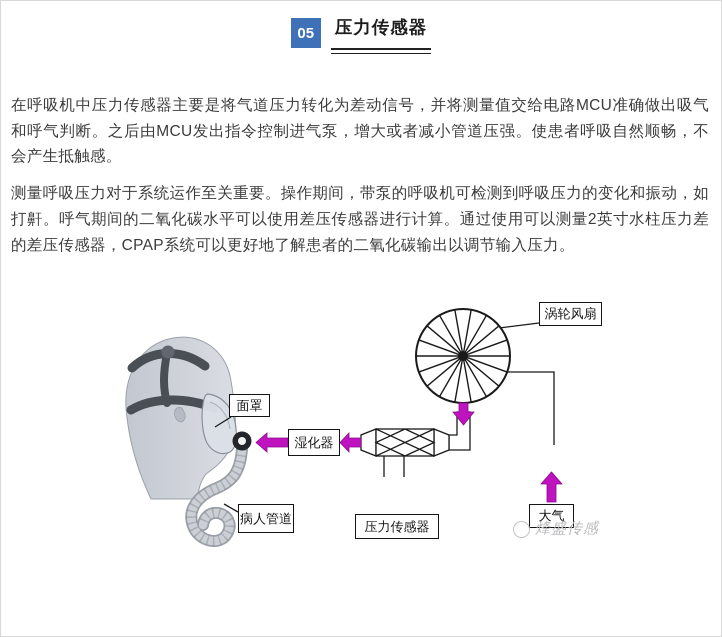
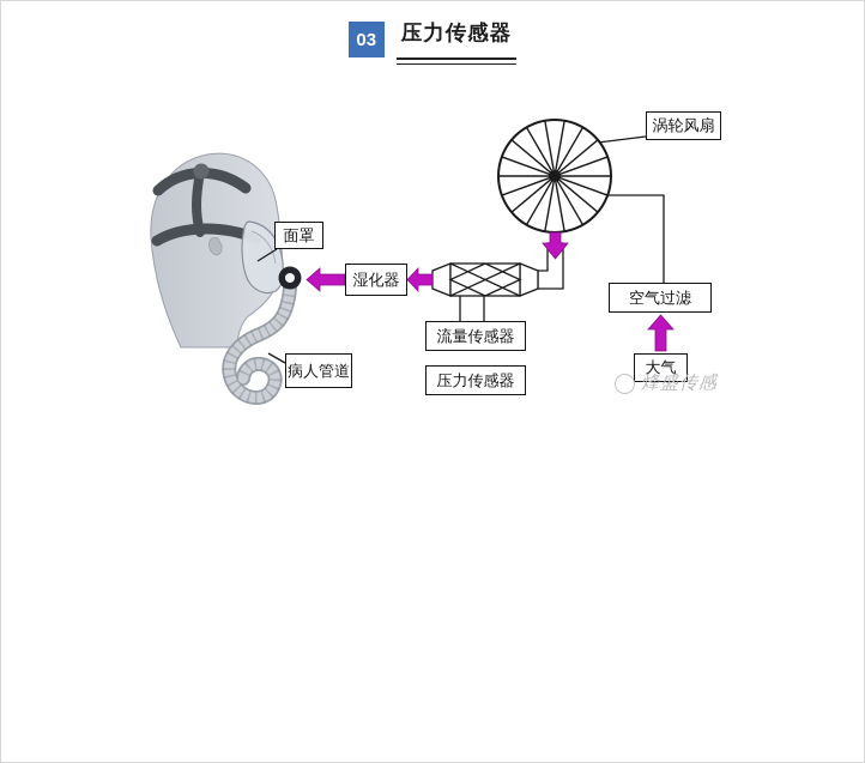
- 05
+ 03
  压力传感器
- 在呼吸机中压力传感器主要是将气道压力转化为差动信号，并将测量值交给电路MCU准确做出吸气和呼气判断。之后由MCU发出指令控制进气泵，增大或者减小管道压强。使患者呼吸自然顺畅，不会产生抵触感。
- 测量呼吸压力对于系统运作至关重要。操作期间，带泵的呼吸机可检测到呼吸压力的变化和振动，如打鼾。呼气期间的二氧化碳水平可以使用差压传感器进行计算。通过使用可以测量2英寸水柱压力差的差压传感器，CPAP系统可以更好地了解患者的二氧化碳输出以调节输入压力。
  面罩
  病人管道
  湿化器
+ 流量传感器
  压力传感器
  涡轮风扇
+ 空气过滤
  大气
  烽盛传感
